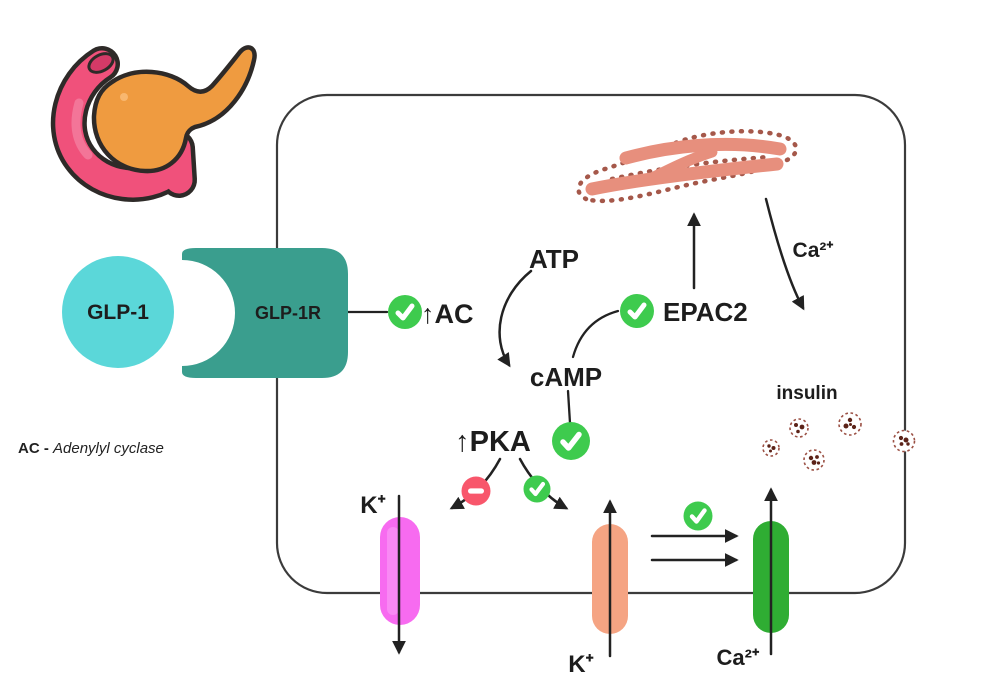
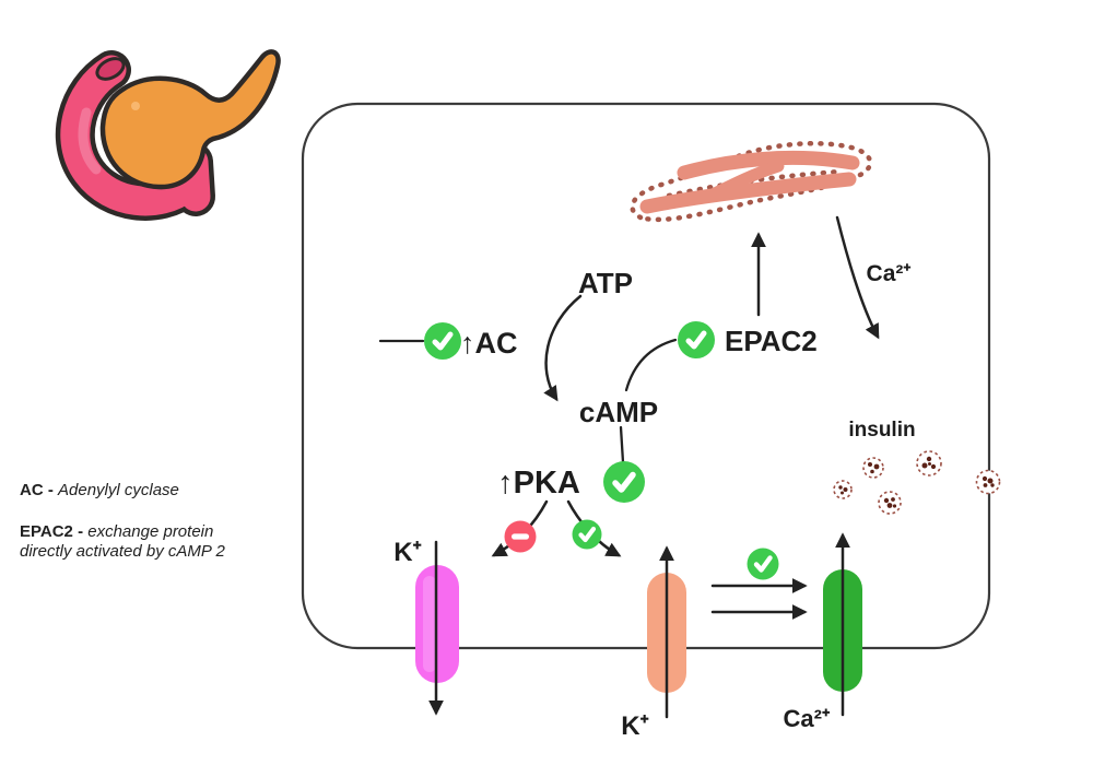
- GLP-1
- GLP-1R
  ↑AC
  ATP
  cAMP
  EPAC2
  ↑PKA
  Ca²⁺
  insulin
  K⁺
  K⁺
  Ca²⁺
  AC - Adenylyl cyclase
+ EPAC2 - exchange protein directly activated by cAMP 2
